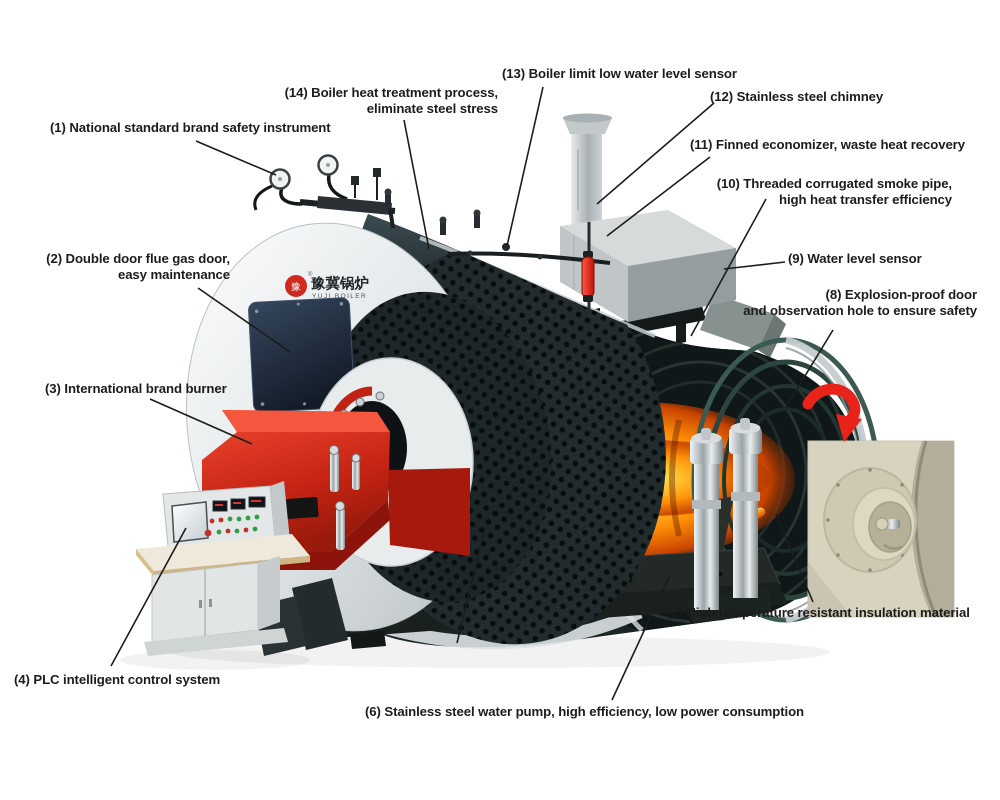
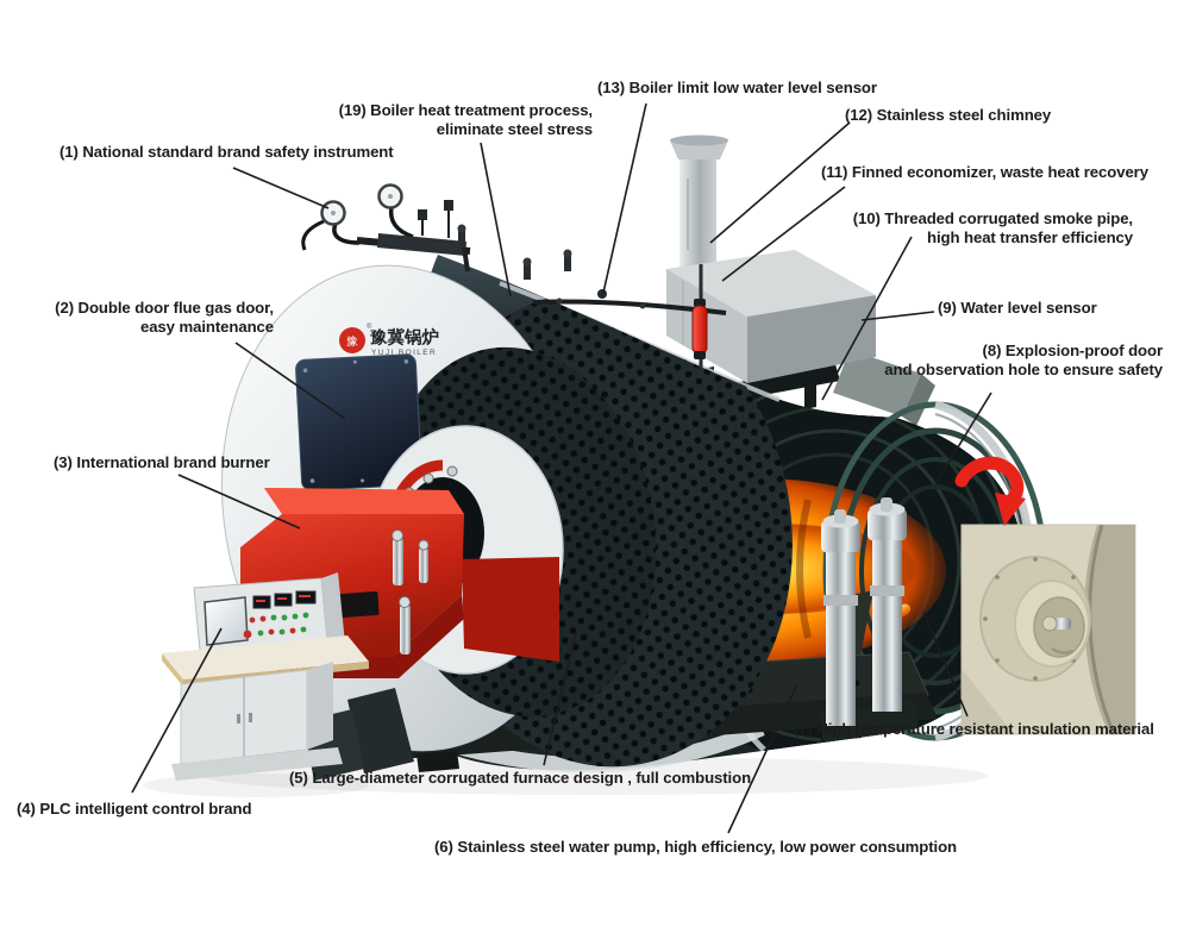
  豫
  豫冀锅炉
  (1) National standard brand safety instrument
  (2) Double door flue gas door,
  easy maintenance
  (3) International brand burner
- (4) PLC intelligent control system
+ (4) PLC intelligent control brand
+ (5) Large-diameter corrugated furnace design , full combustion
  (6) Stainless steel water pump, high efficiency, low power consumption
  (7) High temperature resistant insulation material
  (8) Explosion-proof door
  and observation hole to ensure safety
  (9) Water level sensor
  (10) Threaded corrugated smoke pipe,
  high heat transfer efficiency
  (11) Finned economizer, waste heat recovery
  (12) Stainless steel chimney
  (13) Boiler limit low water level sensor
- (14) Boiler heat treatment process,
+ (19) Boiler heat treatment process,
  eliminate steel stress
